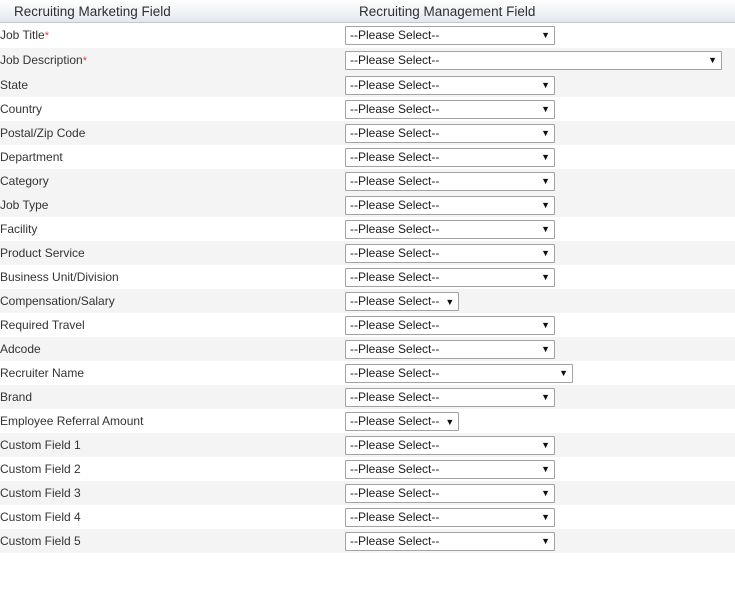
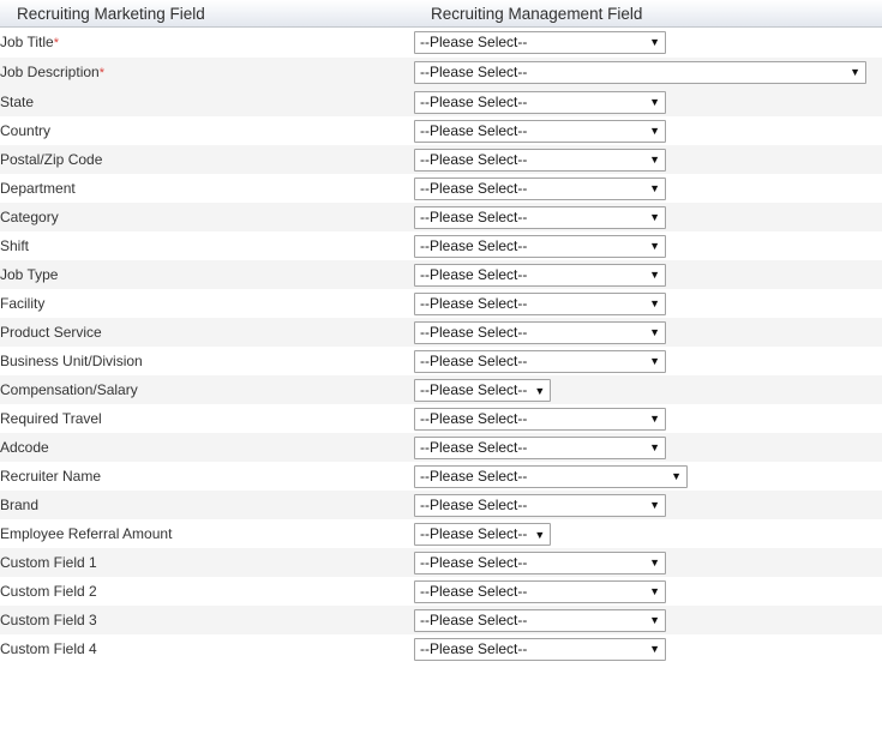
  Recruiting Marketing Field	Recruiting Management Field
  Job Title*	--Please Select-- ▼
  Job Description*	--Please Select-- ▼
  State	--Please Select-- ▼
  Country	--Please Select-- ▼
  Postal/Zip Code	--Please Select-- ▼
  Department	--Please Select-- ▼
  Category	--Please Select-- ▼
+ Shift	--Please Select-- ▼
  Job Type	--Please Select-- ▼
  Facility	--Please Select-- ▼
  Product Service	--Please Select-- ▼
  Business Unit/Division	--Please Select-- ▼
  Compensation/Salary	--Please Select-- ▼
  Required Travel	--Please Select-- ▼
  Adcode	--Please Select-- ▼
  Recruiter Name	--Please Select-- ▼
  Brand	--Please Select-- ▼
  Employee Referral Amount	--Please Select-- ▼
  Custom Field 1	--Please Select-- ▼
  Custom Field 2	--Please Select-- ▼
  Custom Field 3	--Please Select-- ▼
  Custom Field 4	--Please Select-- ▼
- Custom Field 5	--Please Select-- ▼
